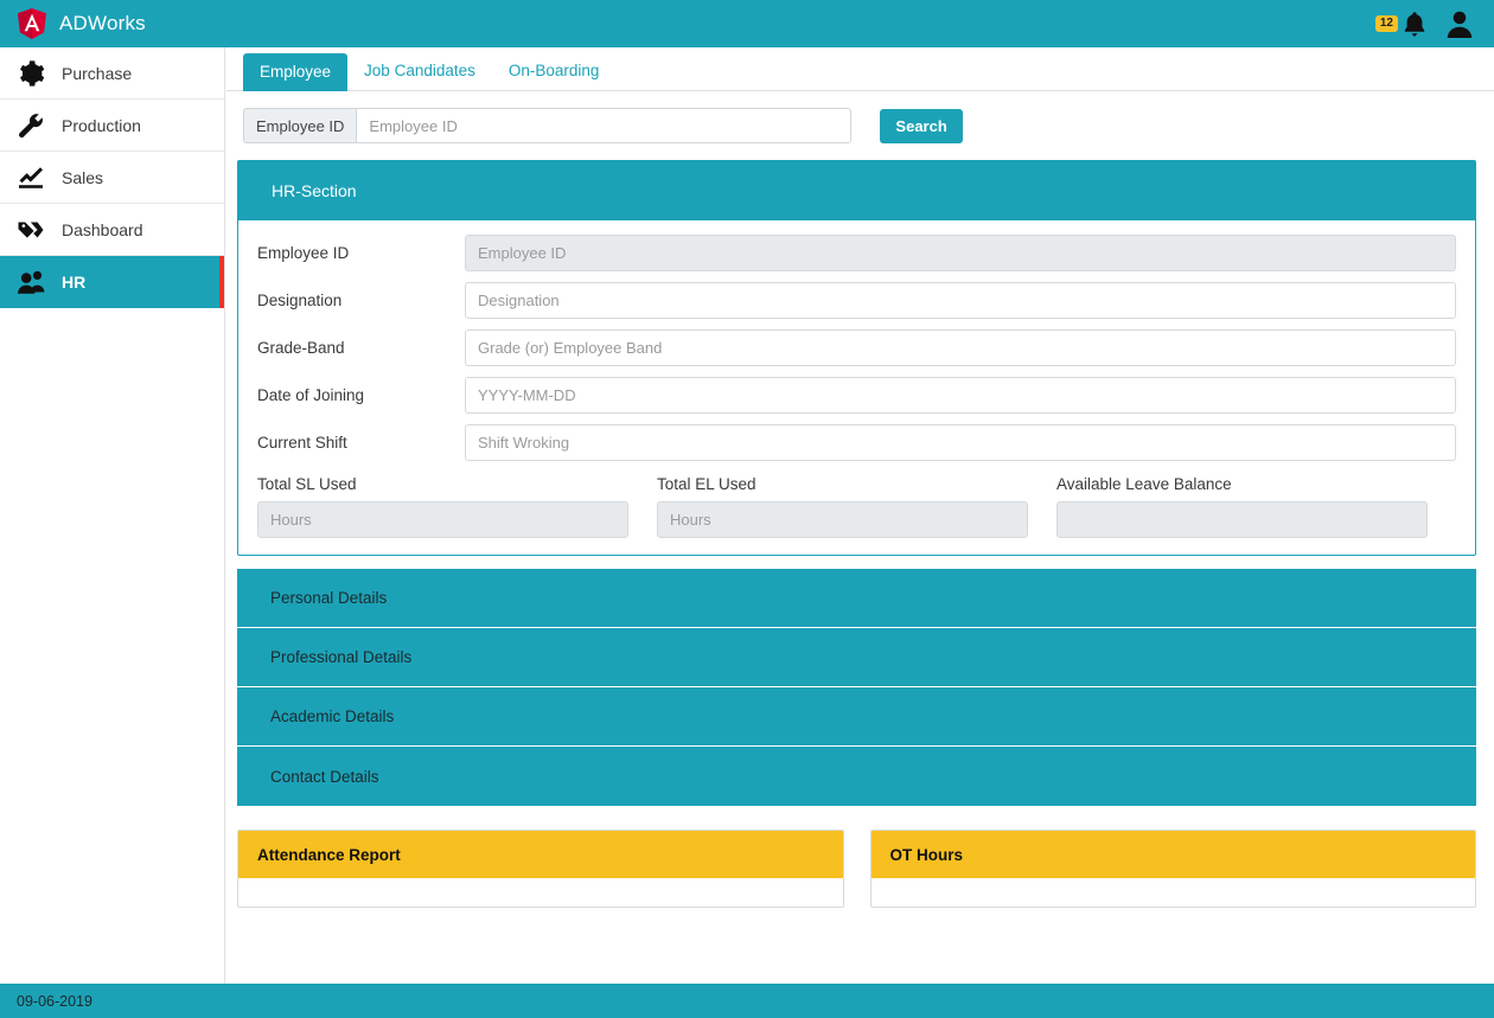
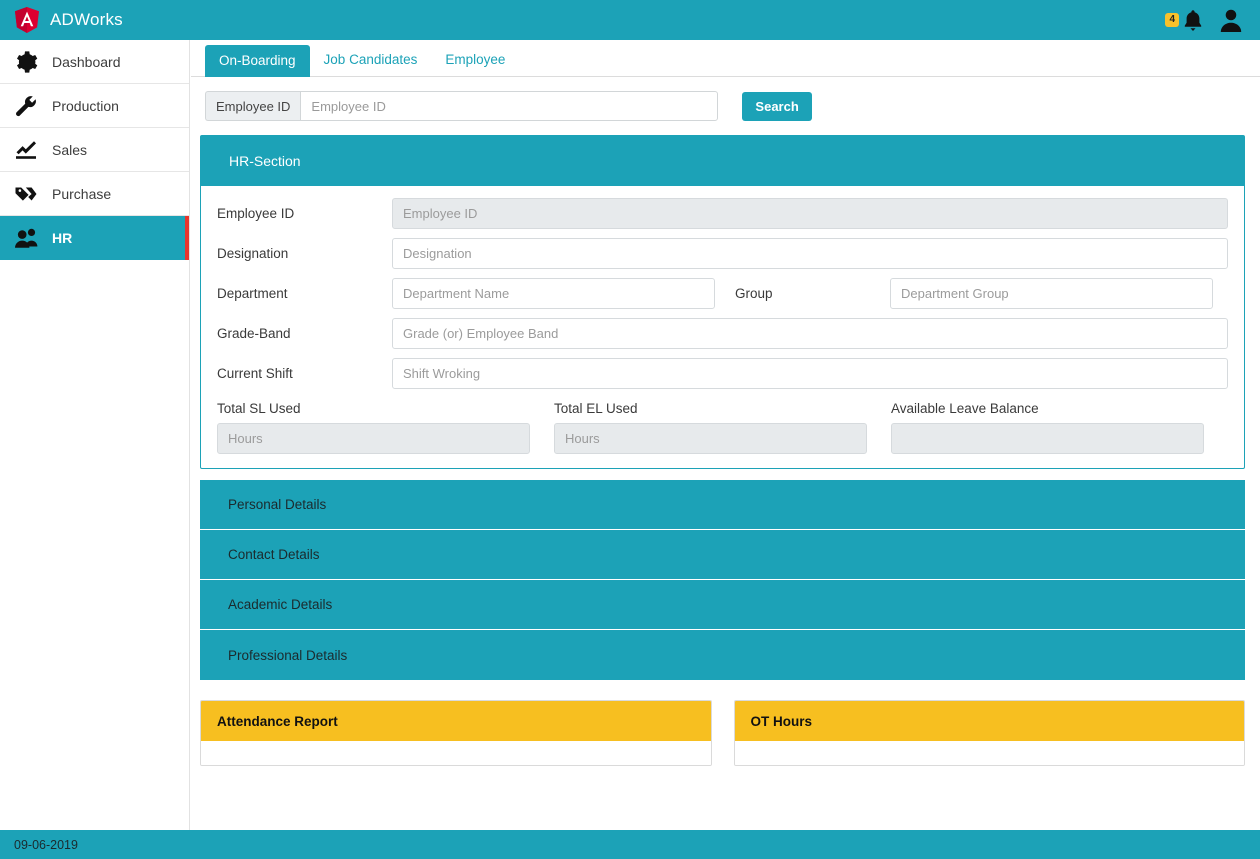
  ADWorks
- 12
+ 4
- Purchase
+ Dashboard
  Production
  Sales
- Dashboard
+ Purchase
  HR
- Employee
+ On-Boarding
  Job Candidates
- On-Boarding
+ Employee
  Employee ID
  Employee ID
  Search
  HR-Section
  Employee ID
  Employee ID
  Designation
  Designation
+ Department
+ Department Name
+ Group
+ Department Group
  Grade-Band
  Grade (or) Employee Band
- Date of Joining
- YYYY-MM-DD
  Current Shift
  Shift Wroking
  Total SL Used
  Hours
  Total EL Used
  Hours
  Available Leave Balance
  Personal Details
- Professional Details
+ Contact Details
  Academic Details
- Contact Details
+ Professional Details
  Attendance Report
  OT Hours
  09-06-2019
